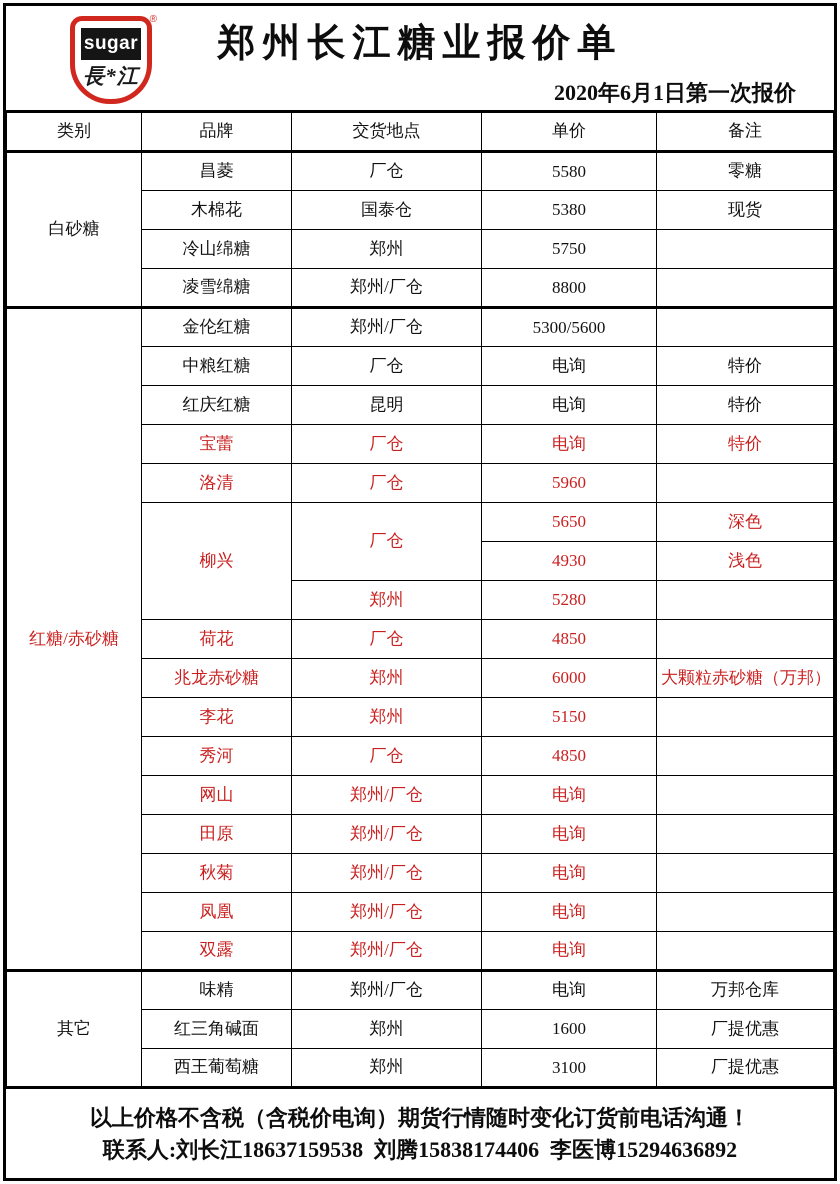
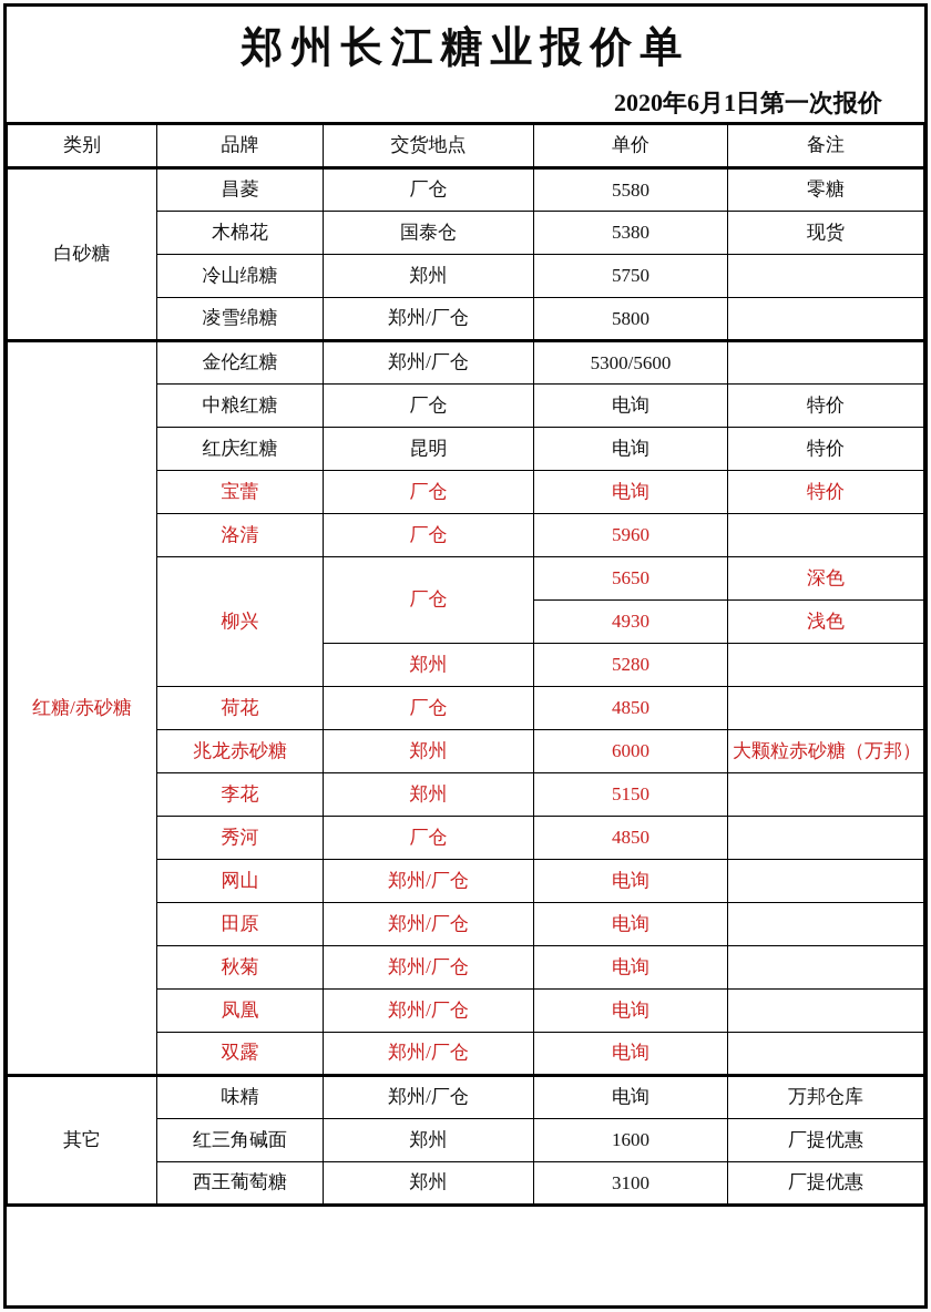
- ®
- sugar
- 長*江
  郑州长江糖业报价单
  2020年6月1日第一次报价
  类别	品牌	交货地点	单价	备注
  白砂糖	昌菱	厂仓	5580	零糖
  木棉花	国泰仓	5380	现货
  冷山绵糖	郑州	5750
- 凌雪绵糖	郑州/厂仓	8800
+ 凌雪绵糖	郑州/厂仓	5800
  红糖/赤砂糖	金伦红糖	郑州/厂仓	5300/5600
  中粮红糖	厂仓	电询	特价
  红庆红糖	昆明	电询	特价
  宝蕾	厂仓	电询	特价
  洛清	厂仓	5960
  柳兴	厂仓	5650	深色
  4930	浅色
  郑州	5280
  荷花	厂仓	4850
  兆龙赤砂糖	郑州	6000	大颗粒赤砂糖（万邦）
  李花	郑州	5150
  秀河	厂仓	4850
  网山	郑州/厂仓	电询
  田原	郑州/厂仓	电询
  秋菊	郑州/厂仓	电询
  凤凰	郑州/厂仓	电询
  双露	郑州/厂仓	电询
  其它	味精	郑州/厂仓	电询	万邦仓库
  红三角碱面	郑州	1600	厂提优惠
  西王葡萄糖	郑州	3100	厂提优惠
- 以上价格不含税（含税价电询）期货行情随时变化订货前电话沟通！
- 联系人:刘长江18637159538 刘腾15838174406 李医博15294636892
